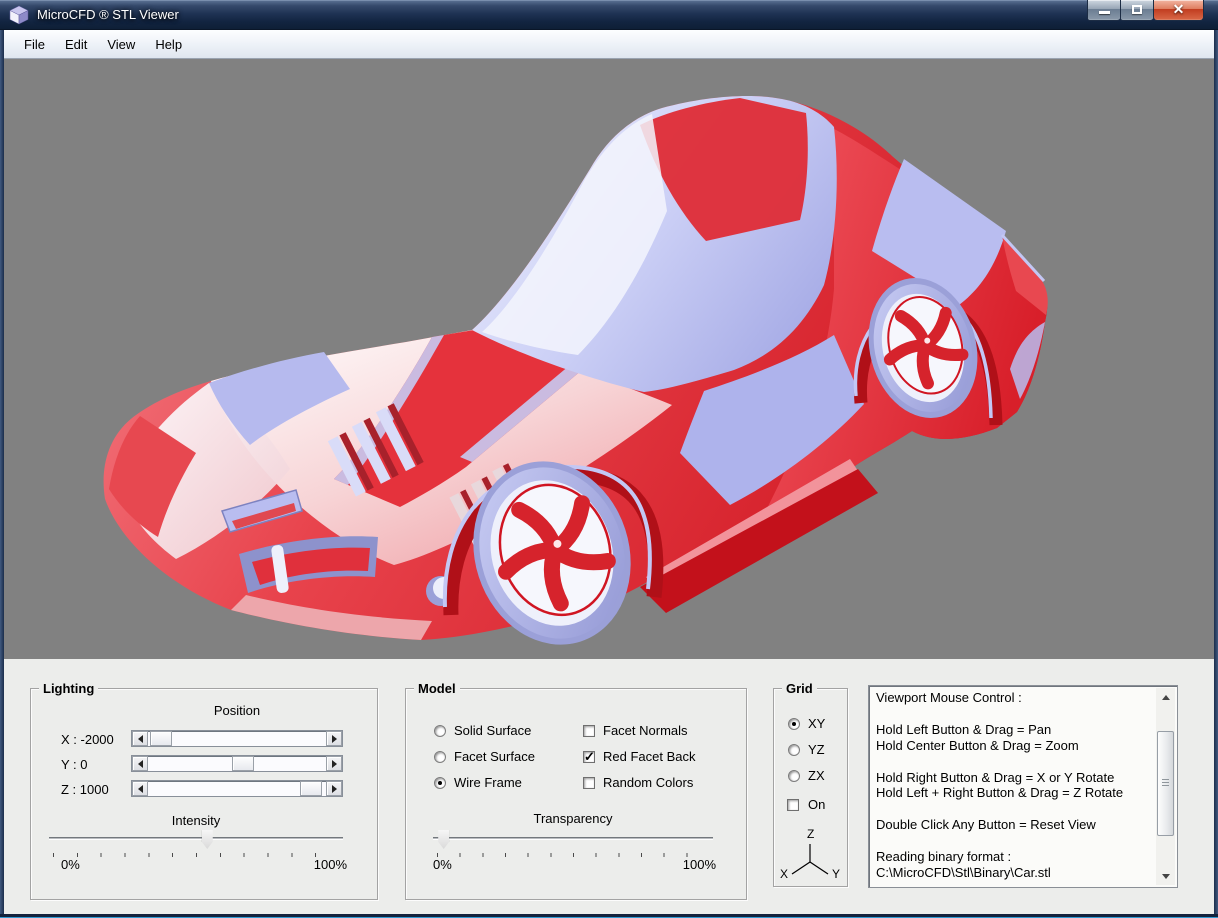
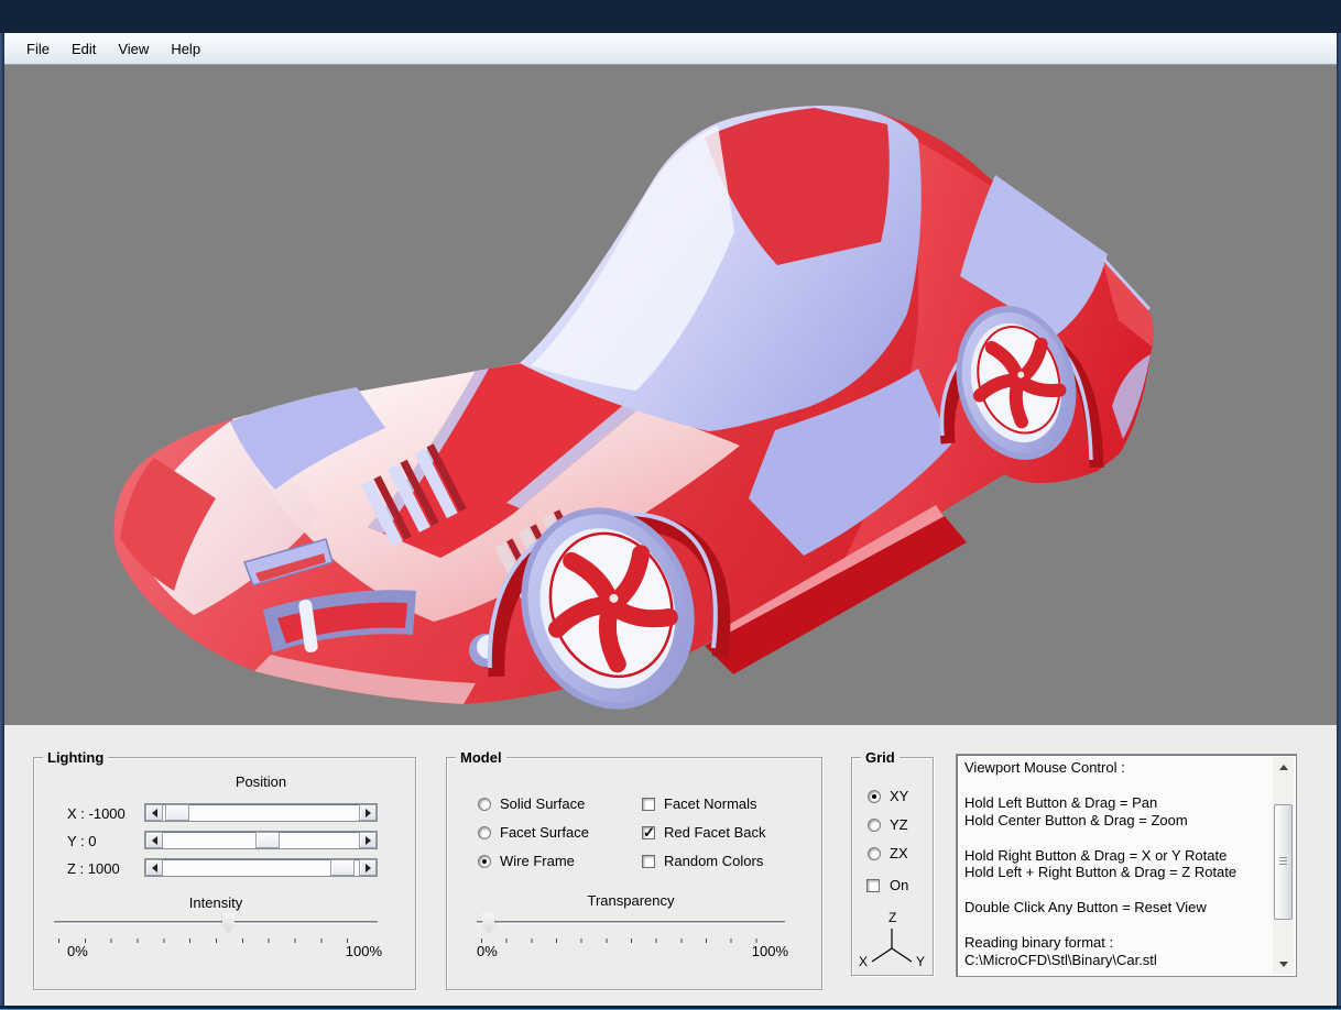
- MicroCFD ® STL Viewer
- ✕
  File
  Edit
  View
  Help
  Lighting
  Position
- X : -2000
+ X : -1000
  Y : 0
  Z : 1000
  Intensity
  0%
  100%
  Model
  Solid Surface
  Facet Surface
  Wire Frame
  Facet Normals
  Red Facet Back
  Random Colors
  Transparency
  0%
  100%
  Grid
  XY
  YZ
  ZX
  On
  Z
  X
  Y
  Viewport Mouse Control :
  Hold Left Button & Drag = Pan
  Hold Center Button & Drag = Zoom
  Hold Right Button & Drag = X or Y Rotate
  Hold Left + Right Button & Drag = Z Rotate
  Double Click Any Button = Reset View
  Reading binary format :
  C:\MicroCFD\Stl\Binary\Car.stl
